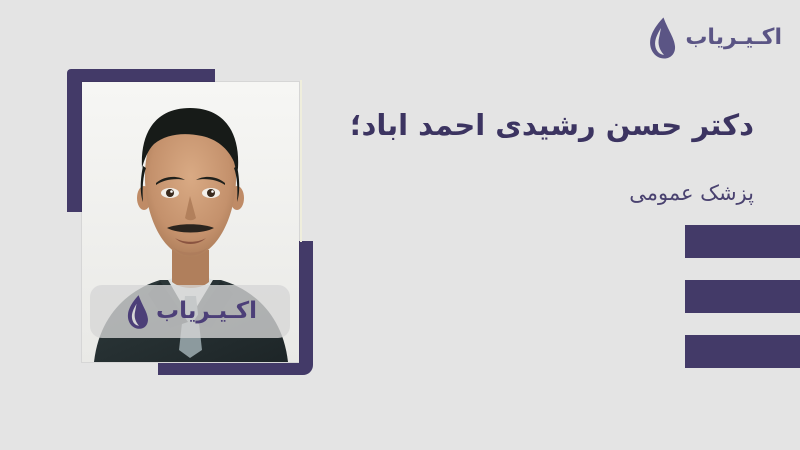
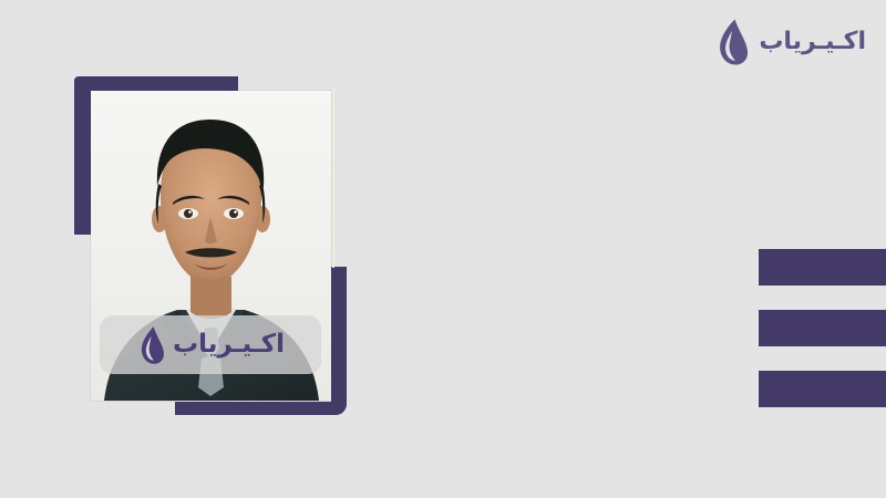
  اکـیـریاب
- دکتر حسن رشیدی احمد اباد؛
- پزشک عمومی
  اکـیـریاب
